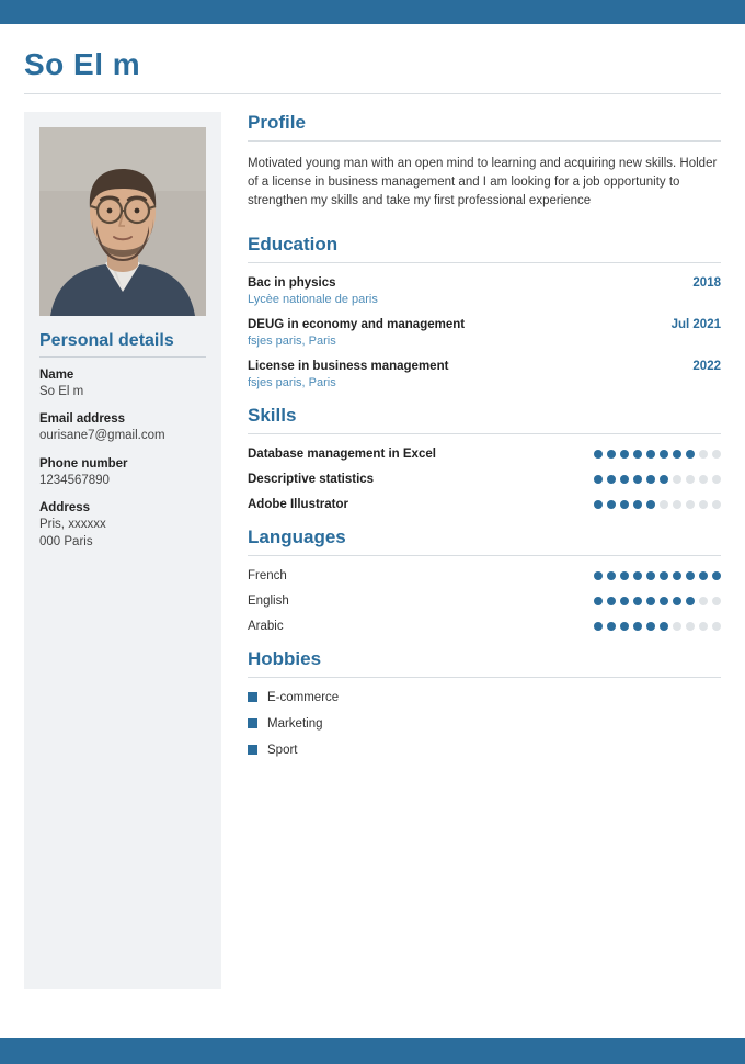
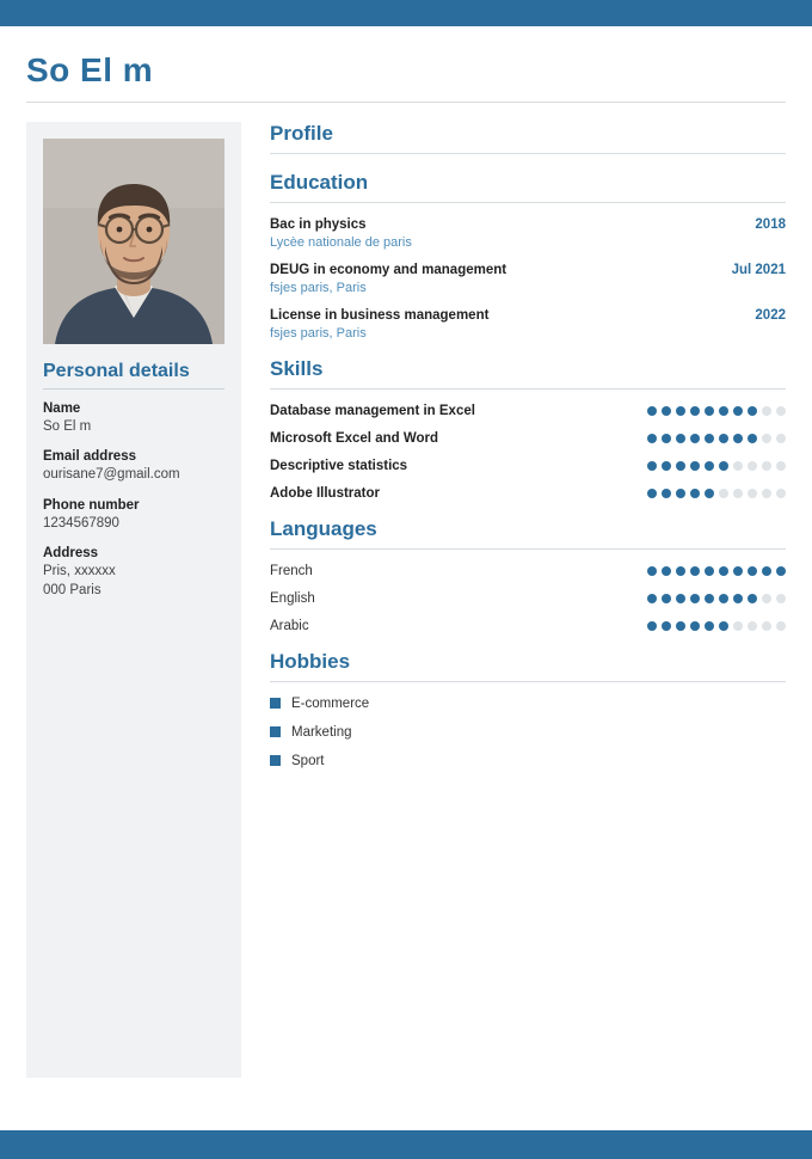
  So El m
  Personal details
  Name
  So El m
  Email address
  ourisane7@gmail.com
  Phone number
  1234567890
  Address
  Pris, xxxxxx
  000 Paris
  Profile
- Motivated young man with an open mind to learning and acquiring new skills. Holder of a license in business management and I am looking for a job opportunity to strengthen my skills and take my first professional experience
  Education
  Bac in physics
  2018
  Lycèe nationale de paris
  DEUG in economy and management
  Jul 2021
  fsjes paris, Paris
  License in business management
  2022
  fsjes paris, Paris
  Skills
  Database management in Excel
+ Microsoft Excel and Word
  Descriptive statistics
  Adobe Illustrator
  Languages
  French
  English
  Arabic
  Hobbies
  E-commerce
  Marketing
  Sport
